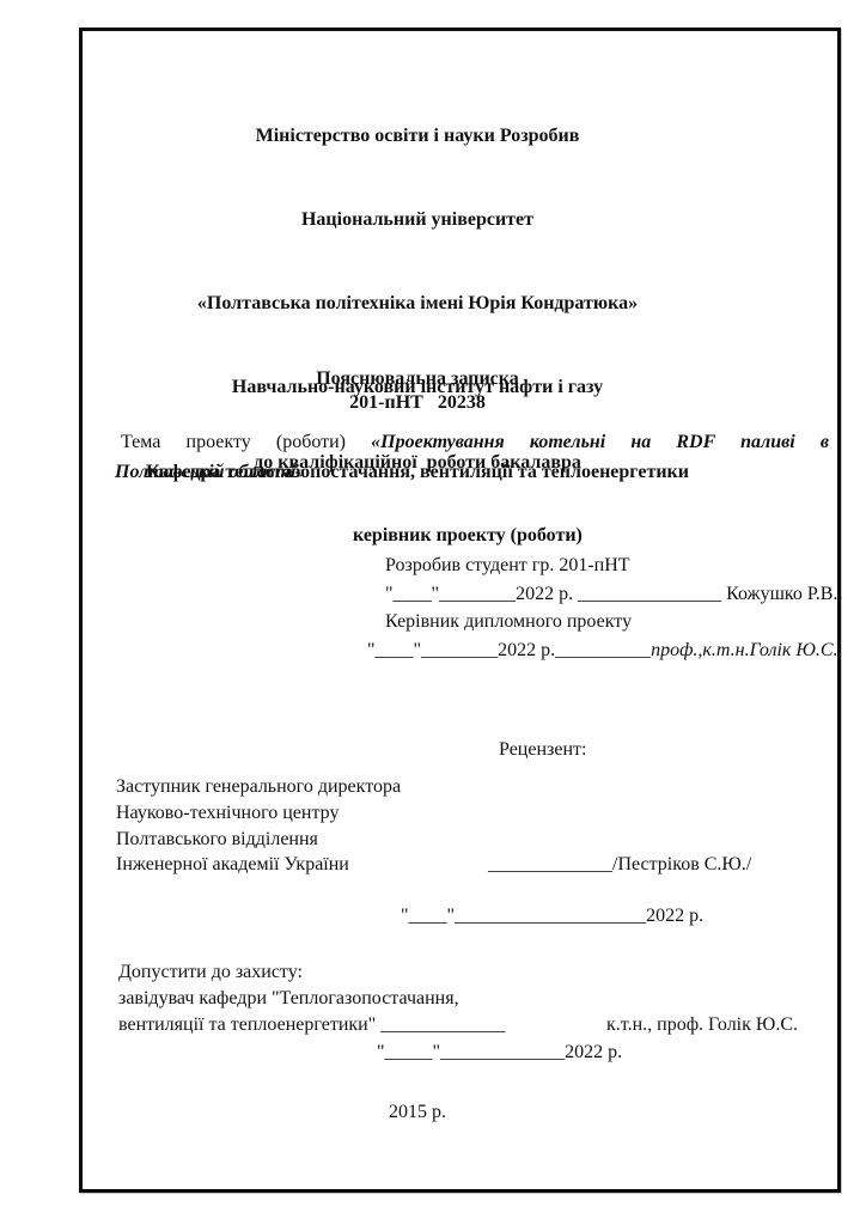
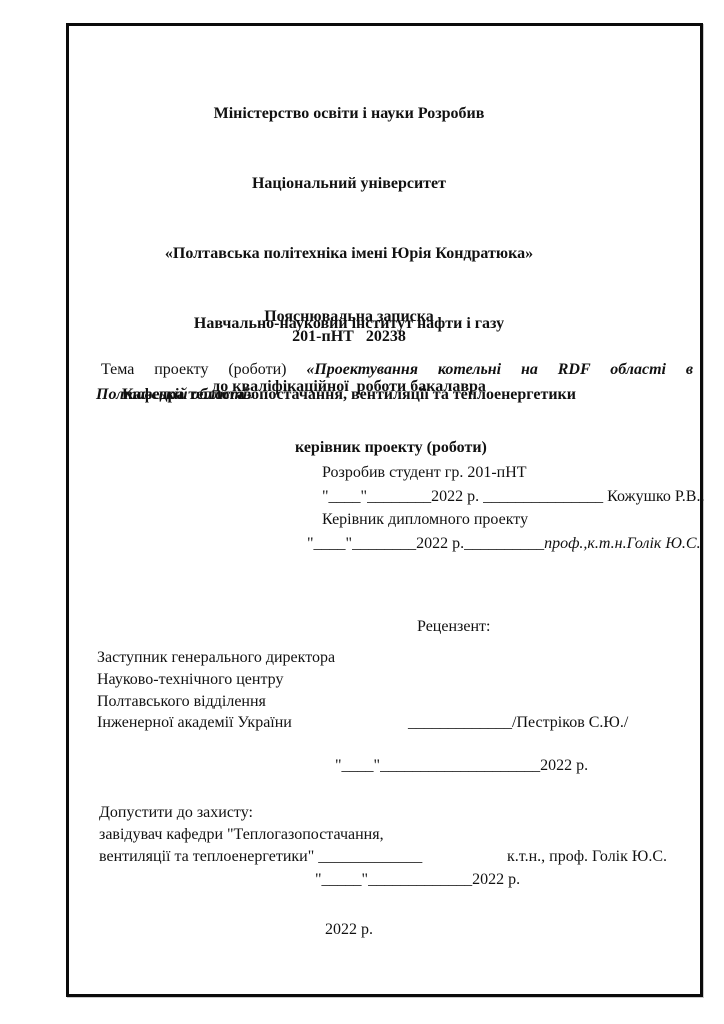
  Міністерство освіти і науки Розробив
  Національний університет
  «Полтавська політехніка імені Юрія Кондратюка»
  Навчально-науковий інститут нафти і газу
  Кафедра теплогазопостачання, вентиляції та теплоенергетики
  Пояснювальна записка
  до кваліфікаційної роботи бакалавра
  201-пНТ 20238
- Тема проекту (роботи) «Проектування котельні на RDF паливі в
+ Тема проекту (роботи) «Проектування котельні на RDF області в
  Полтавській області»
  керівник проекту (роботи)
  Розробив студент гр. 201-пНТ
  "____"________2022 р. _______________ Кожушко Р.В..
  Керівник дипломного проекту
  "____"________2022 р.__________проф.,к.т.н.Голік Ю.С.
  Рецензент:
  Заступник генерального директора
  Науково-технічного центру
  Полтавського відділення
  Інженерної академії України
  _____________/Пестріков С.Ю./
  "____"____________________2022 р.
  Допустити до захисту:
  завідувач кафедри "Теплогазопостачання,
  вентиляції та теплоенергетики" _____________
  к.т.н., проф. Голік Ю.С.
  "_____"_____________2022 р.
- 2015 р.
+ 2022 р.
